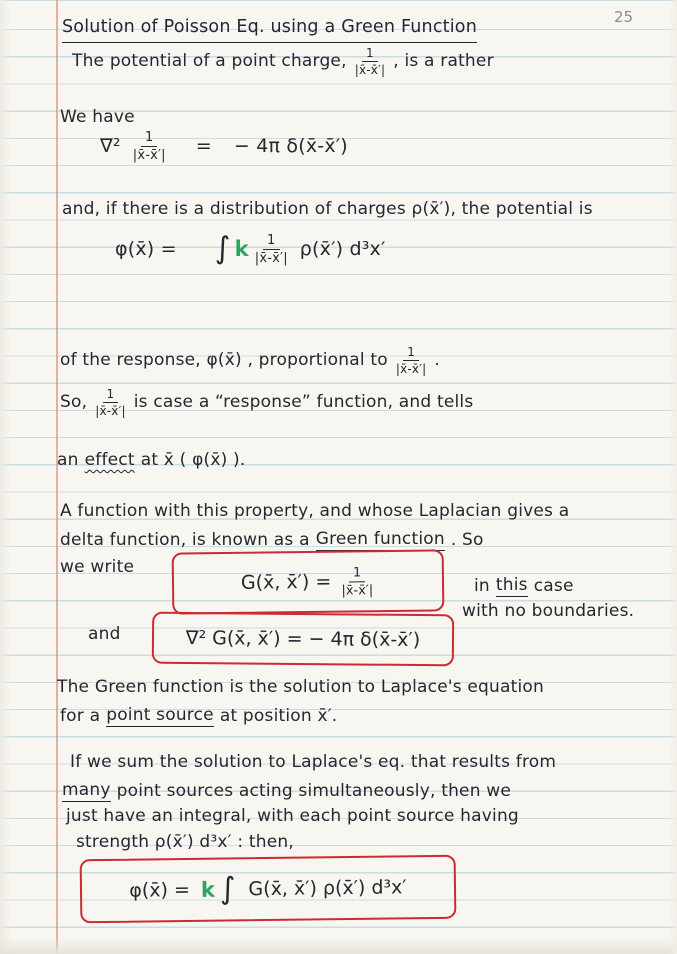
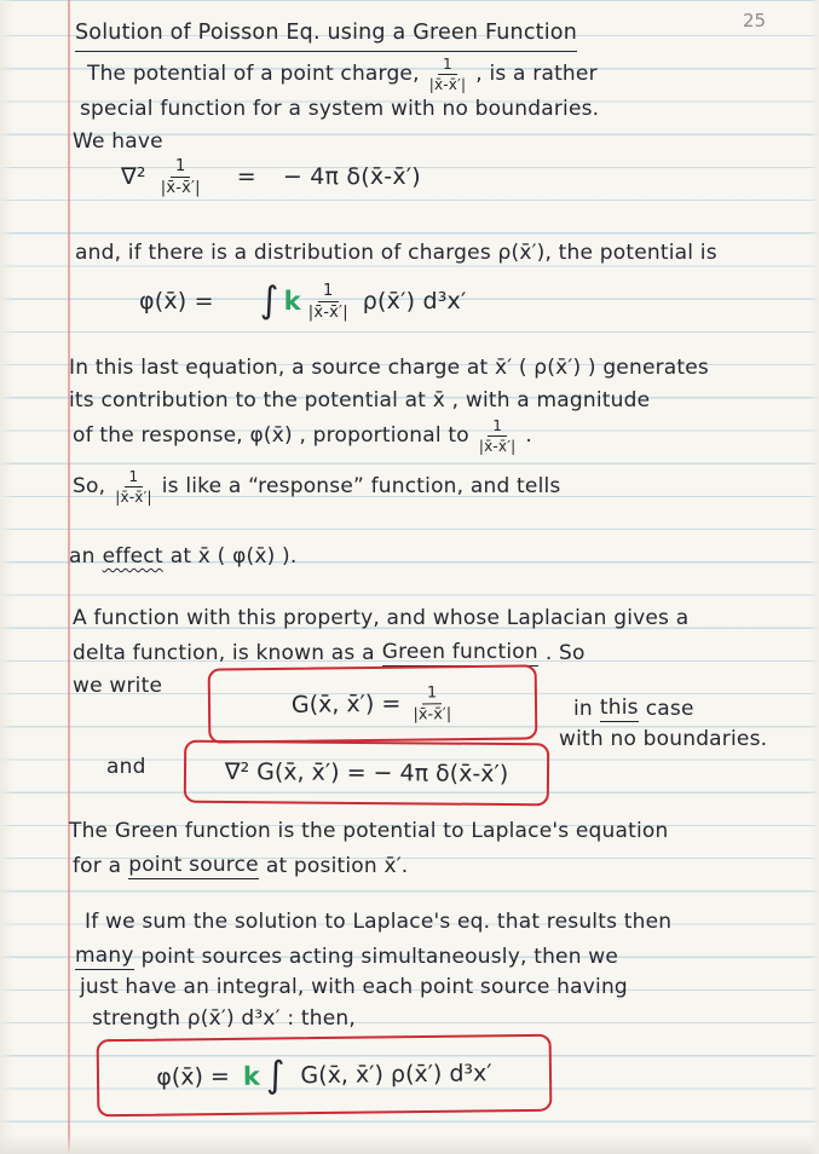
  25
  Solution of Poisson Eq. using a Green Function
  The potential of a point charge,
  1
  |x̄-x̄′|
  , is a rather
+ special function for a system with no boundaries.
  We have
  ∇²
  1
  |x̄-x̄′|
  =
  − 4π δ(x̄-x̄′)
  and, if there is a distribution of charges ρ(x̄′), the potential is
  φ(x̄) =
  ∫
  k
  1
  |x̄-x̄′|
  ρ(x̄′) d³x′
+ In this last equation, a source charge at x̄′ ( ρ(x̄′) ) generates
+ its contribution to the potential at x̄ , with a magnitude
  of the response, φ(x̄) , proportional to
  1
  |x̄-x̄′|
  .
  So,
  1
  |x̄-x̄′|
- is case a “response” function, and tells
+ is like a “response” function, and tells
  an
  effect
  at x̄ ( φ(x̄) ).
  A function with this property, and whose Laplacian gives a
  delta function, is known as a
  Green function
  . So
  we write
  G(x̄, x̄′) =
  1
  |x̄-x̄′|
  in
  this
  case
  with no boundaries.
  and
  ∇² G(x̄, x̄′) = − 4π δ(x̄-x̄′)
- The Green function is the solution to Laplace's equation
+ The Green function is the potential to Laplace's equation
  for a
  point source
  at position x̄′.
- If we sum the solution to Laplace's eq. that results from
+ If we sum the solution to Laplace's eq. that results then
  many
  point sources acting simultaneously, then we
  just have an integral, with each point source having
  strength ρ(x̄′) d³x′ : then,
  φ(x̄) =
  k
  ∫
  G(x̄, x̄′) ρ(x̄′) d³x′
